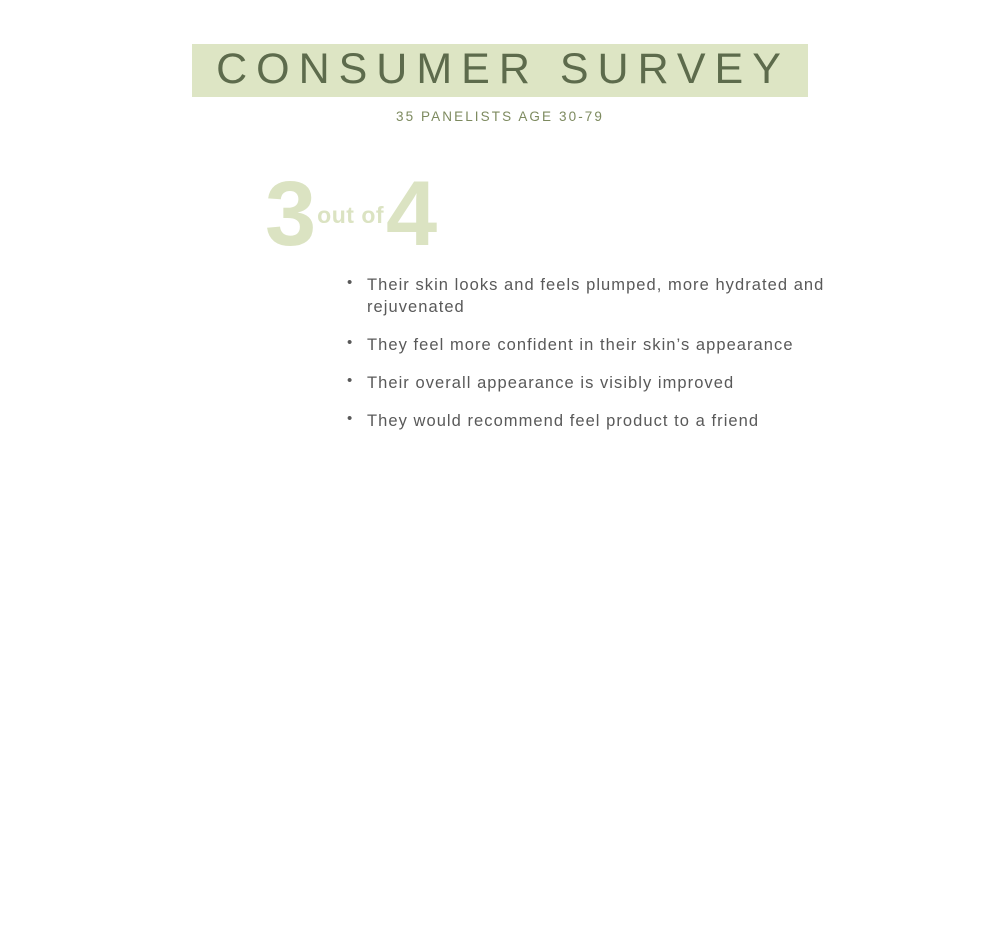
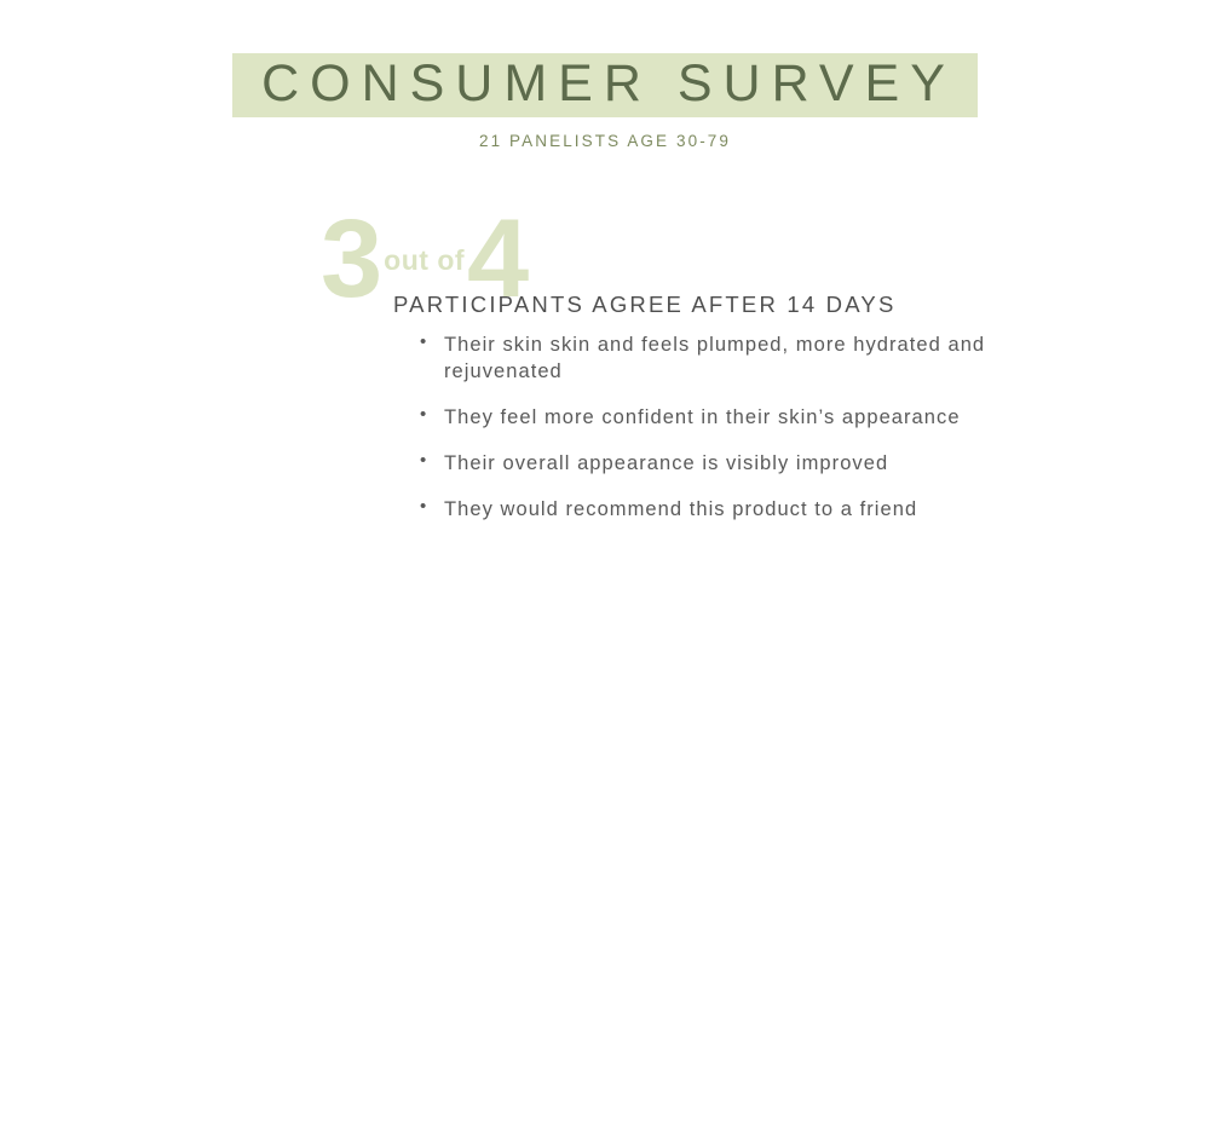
  CONSUMER SURVEY
- 35 PANELISTS AGE 30-79
+ 21 PANELISTS AGE 30-79
  3
  out of
  4
+ PARTICIPANTS AGREE AFTER 14 DAYS
- Their skin looks and feels plumped, more hydrated and rejuvenated
+ Their skin skin and feels plumped, more hydrated and rejuvenated
  They feel more confident in their skin’s appearance
  Their overall appearance is visibly improved
- They would recommend feel product to a friend
+ They would recommend this product to a friend
